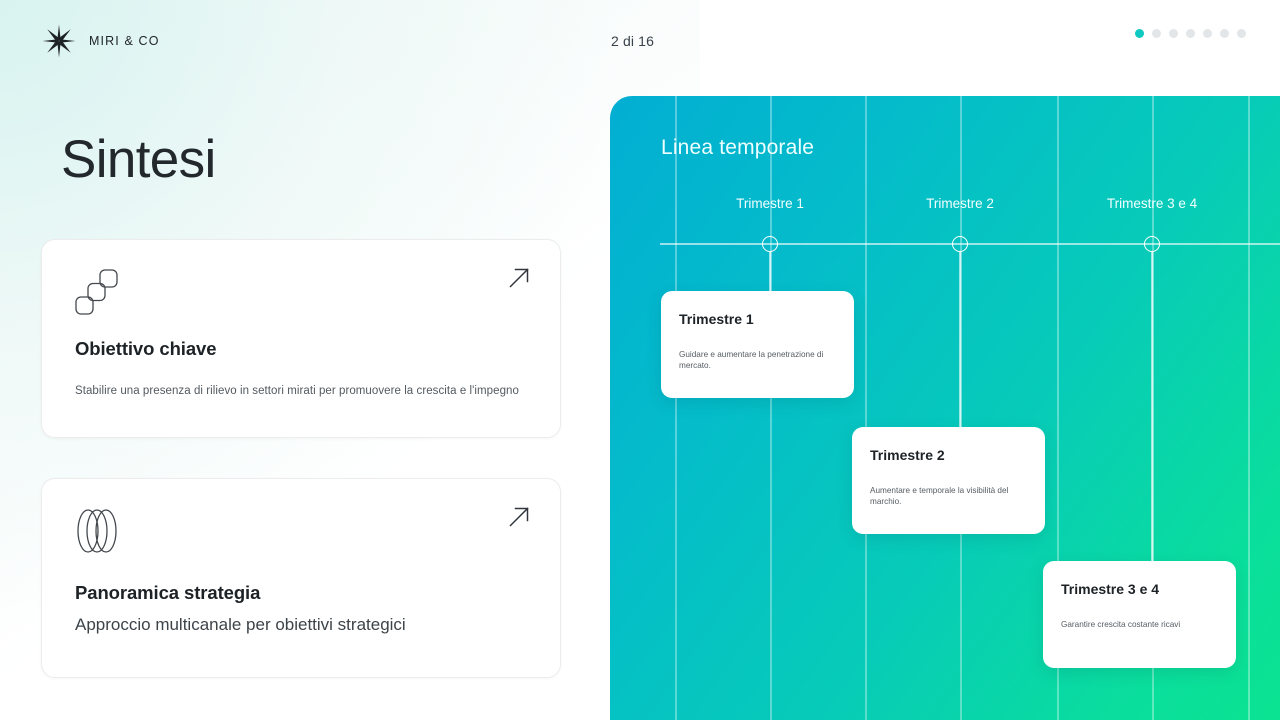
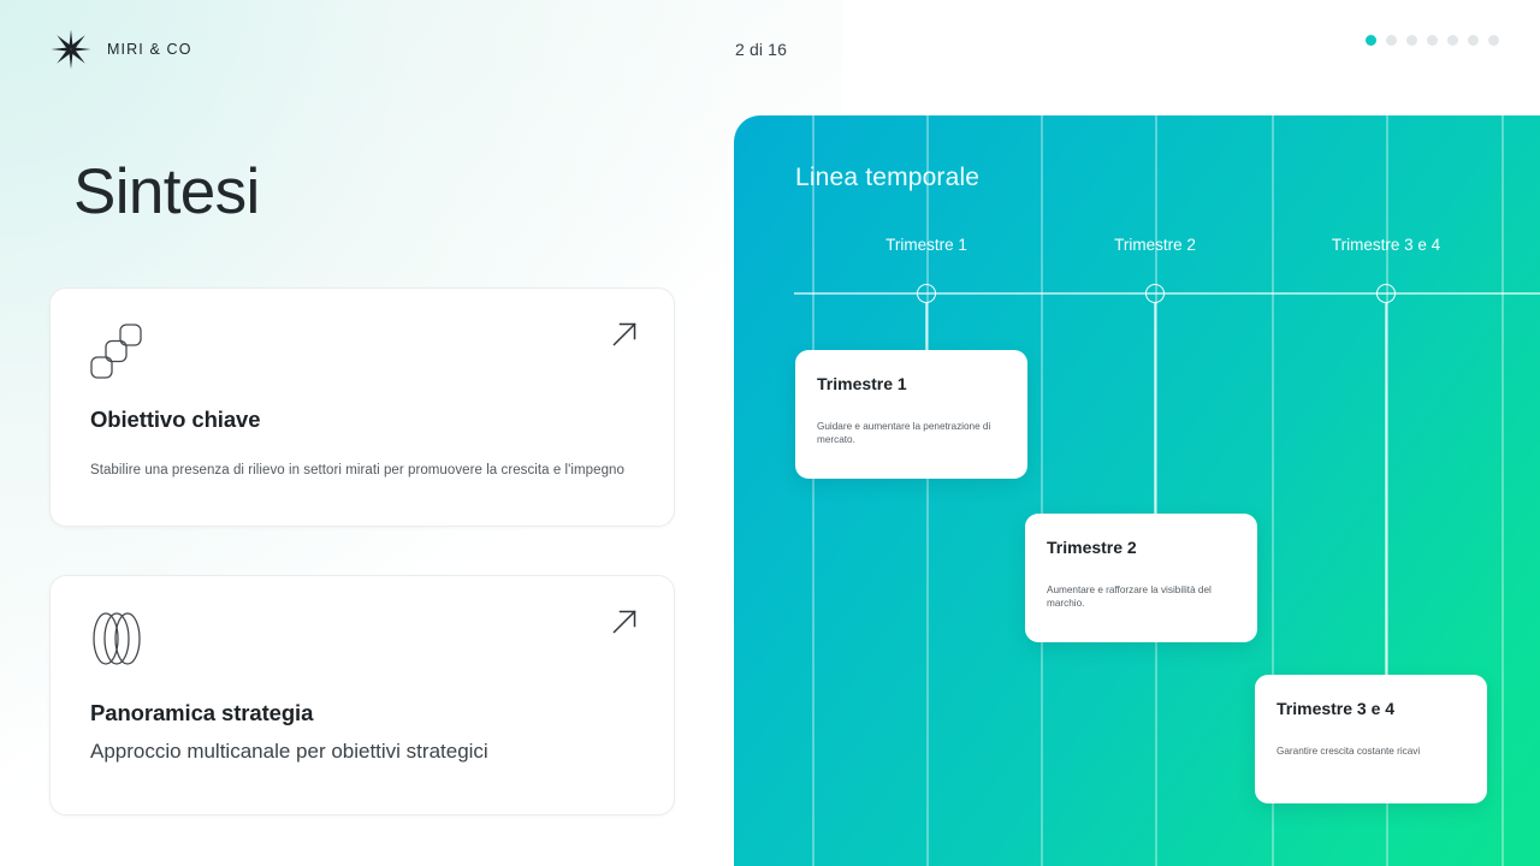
  MIRI & CO
  2 di 16
  Sintesi
  Obiettivo chiave
  Stabilire una presenza di rilievo in settori mirati per promuovere la crescita e l'impegno
  Panoramica strategia
  Approccio multicanale per obiettivi strategici
  Linea temporale
  Trimestre 1
  Trimestre 2
  Trimestre 3 e 4
  Trimestre 1
  Guidare e aumentare la penetrazione di mercato.
  Trimestre 2
- Aumentare e temporale la visibilità del marchio.
+ Aumentare e rafforzare la visibilità del marchio.
  Trimestre 3 e 4
  Garantire crescita costante ricavi
